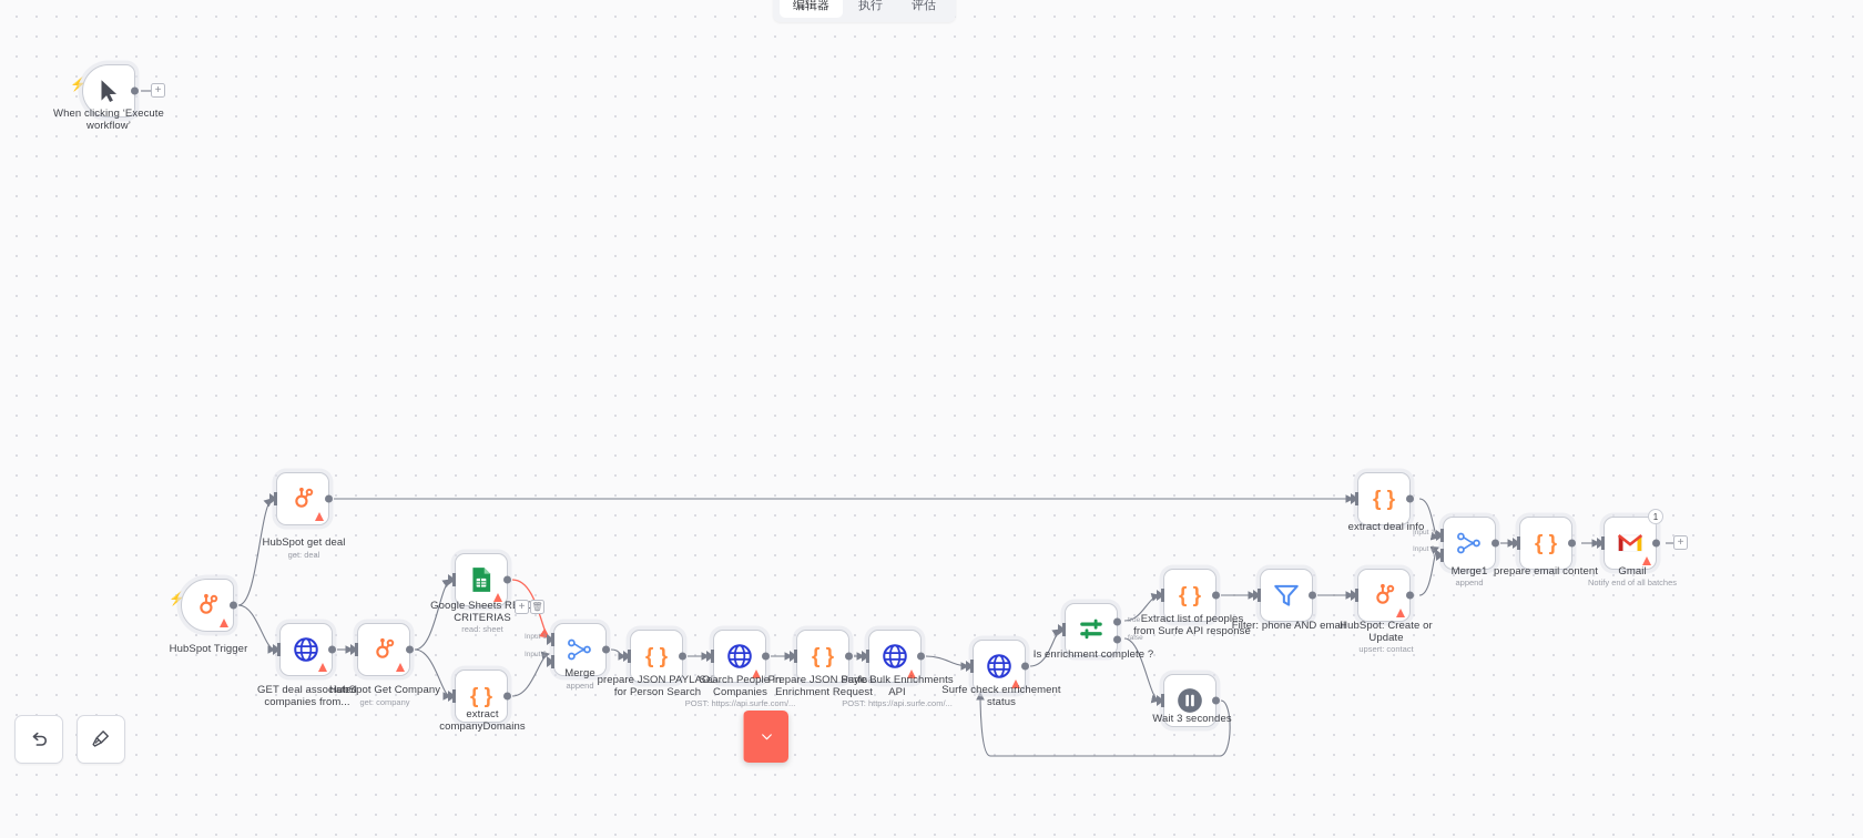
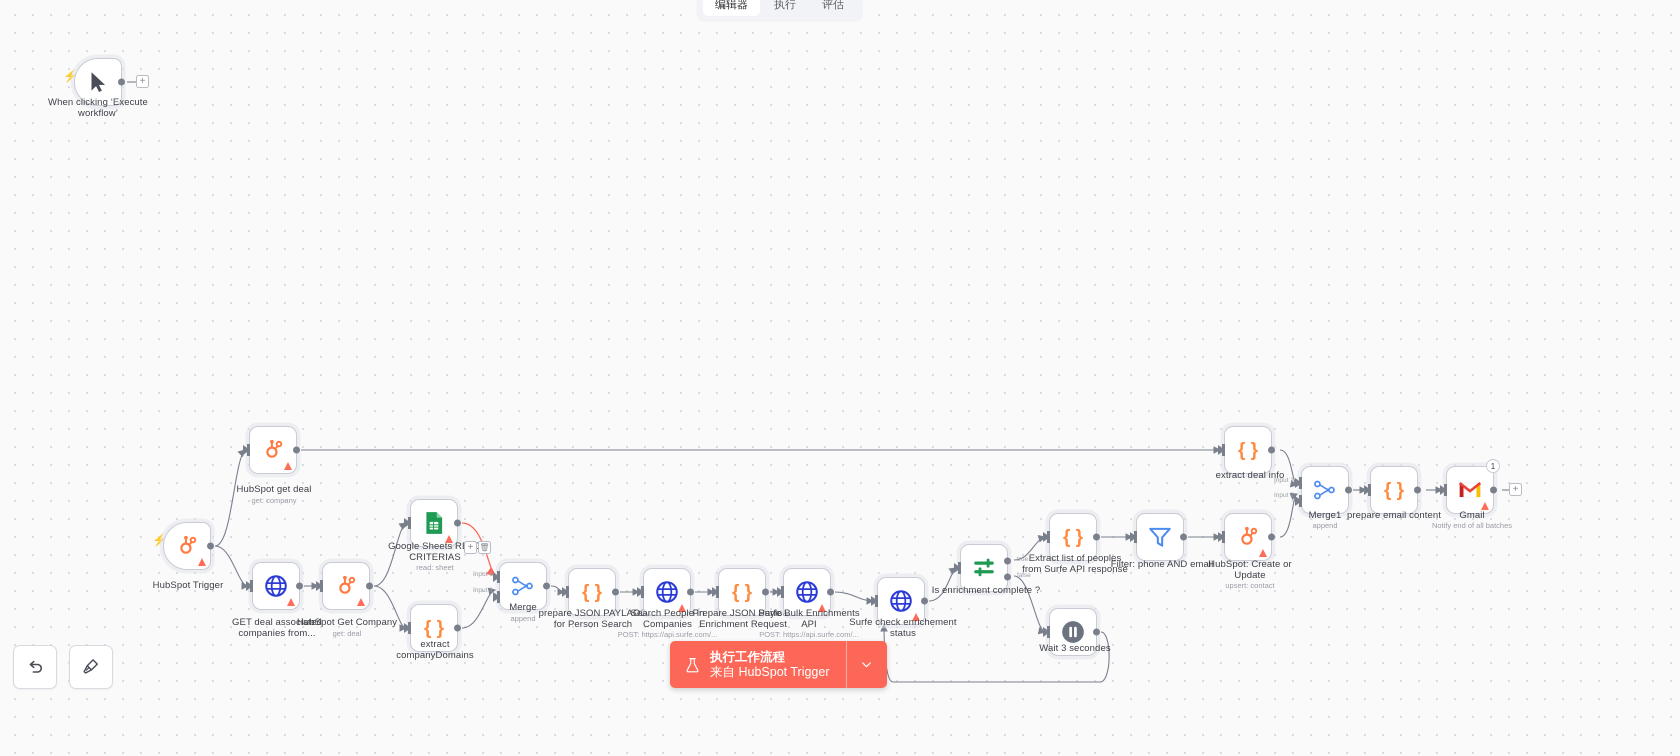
  编辑器
  执行
  评估
  ⚡
  +
  When clicking ‘Execute
  workflow’
  ⚡
  HubSpot Trigger
  HubSpot get deal
- get: deal
+ get: company
  GET deal associated
  companies from...
  HubSpot Get Company
- get: company
+ get: deal
  Google Sheets R
  CRITERIAS
  read: sheet
  +
  🗑
  { }
  extract
  companyDomains
  Merge
  append
  { }
  prepare JSON PAYLAOD
  for Person Search
  Search People in
  Companies
  POST: https://api.surfe.com/...
  { }
  Prepare JSON Paylo
  Enrichment Request
  Surfe Bulk Enrichments
  API
  POST: https://api.surfe.com/...
  Surfe check enrichement
  status
  Is enrichment complete ?
  Wait 3 secondes
  { }
  Extract list of peoples
  from Surfe API response
  Filter: phone AND email
  HubSpot: Create or
  Update
  upsert: contact
  { }
  extract deal info
  Merge1
  append
  { }
  prepare email content
  1
  Gmail
  Notify end of all batches
  +
+ 执行工作流程
+ 来自 HubSpot Trigger
